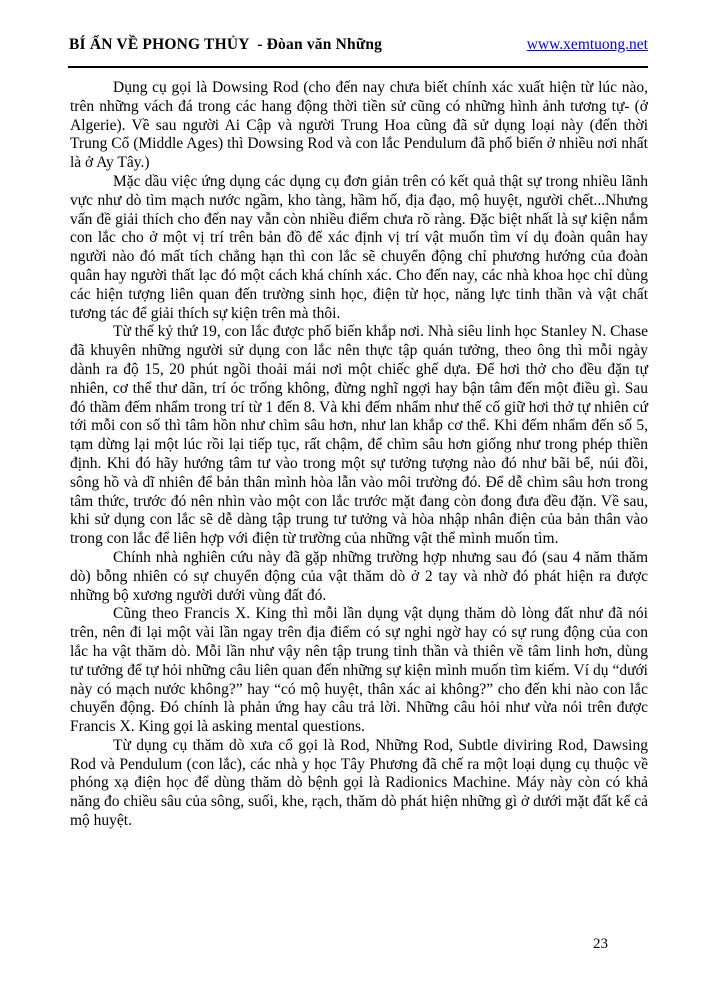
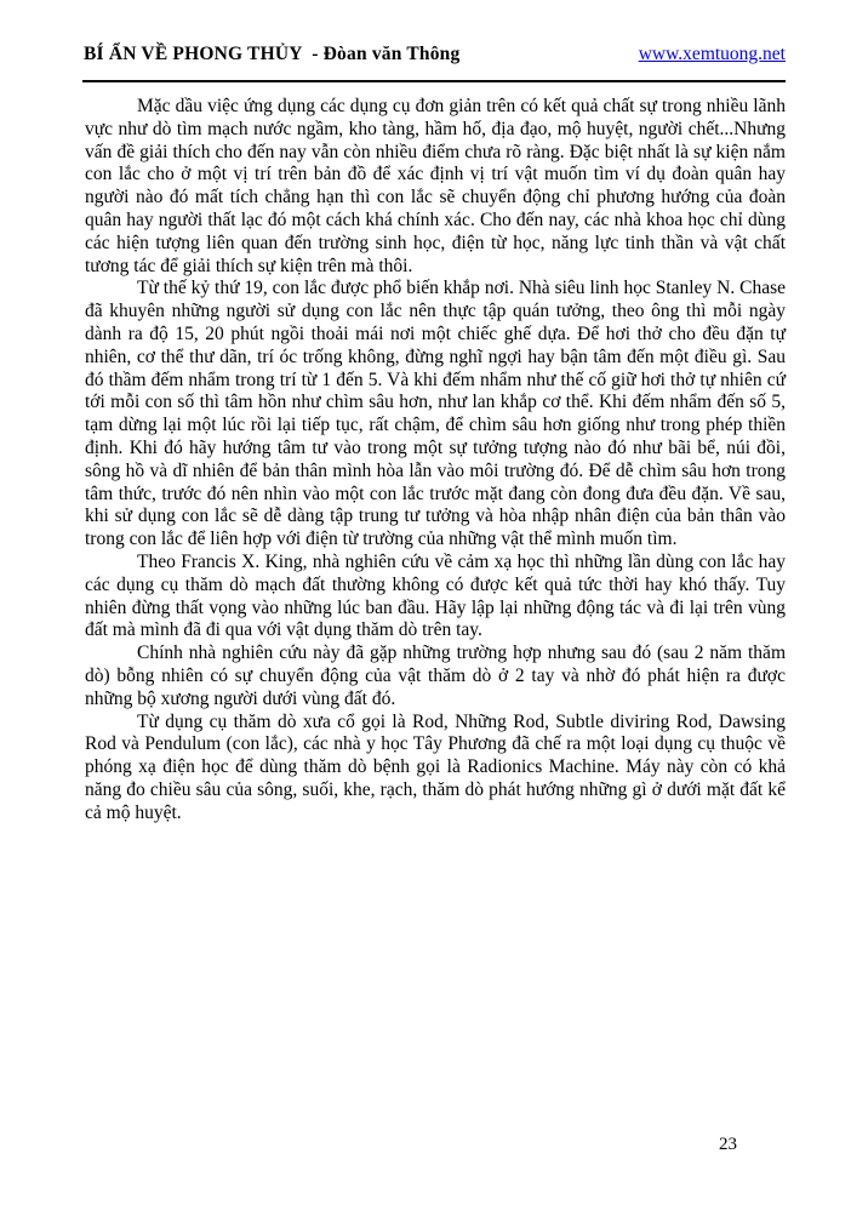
- BÍ ẨN VỀ PHONG THỦY - Đòan văn Những
+ BÍ ẨN VỀ PHONG THỦY - Đòan văn Thông
  www.xemtuong.net
- Dụng cụ gọi là Dowsing Rod (cho đến nay chưa biết chính xác xuất hiện từ lúc nào, trên những vách đá trong các hang động thời tiền sử cũng có những hình ảnh tương tự- (ở Algerie). Về sau người Ai Cập và người Trung Hoa cũng đã sử dụng loại này (đến thời Trung Cổ (Middle Ages) thì Dowsing Rod và con lắc Pendulum đã phổ biến ở nhiều nơi nhất là ở Ay Tây.)
- Mặc dầu việc ứng dụng các dụng cụ đơn giản trên có kết quả thật sự trong nhiều lãnh vực như dò tìm mạch nước ngầm, kho tàng, hầm hố, địa đạo, mộ huyệt, người chết...Nhưng vấn đề giải thích cho đến nay vẫn còn nhiều điểm chưa rõ ràng. Đặc biệt nhất là sự kiện nắm con lắc cho ở một vị trí trên bản đồ để xác định vị trí vật muốn tìm ví dụ đoàn quân hay người nào đó mất tích chẳng hạn thì con lắc sẽ chuyển động chỉ phương hướng của đoàn quân hay người thất lạc đó một cách khá chính xác. Cho đến nay, các nhà khoa học chỉ dùng các hiện tượng liên quan đến trường sinh học, điện từ học, năng lực tinh thần và vật chất tương tác để giải thích sự kiện trên mà thôi.
+ Mặc dầu việc ứng dụng các dụng cụ đơn giản trên có kết quả chất sự trong nhiều lãnh vực như dò tìm mạch nước ngầm, kho tàng, hầm hố, địa đạo, mộ huyệt, người chết...Nhưng vấn đề giải thích cho đến nay vẫn còn nhiều điểm chưa rõ ràng. Đặc biệt nhất là sự kiện nắm con lắc cho ở một vị trí trên bản đồ để xác định vị trí vật muốn tìm ví dụ đoàn quân hay người nào đó mất tích chẳng hạn thì con lắc sẽ chuyển động chỉ phương hướng của đoàn quân hay người thất lạc đó một cách khá chính xác. Cho đến nay, các nhà khoa học chỉ dùng các hiện tượng liên quan đến trường sinh học, điện từ học, năng lực tinh thần và vật chất tương tác để giải thích sự kiện trên mà thôi.
- Từ thế kỷ thứ 19, con lắc được phổ biến khắp nơi. Nhà siêu linh học Stanley N. Chase đã khuyên những người sử dụng con lắc nên thực tập quán tưởng, theo ông thì mỗi ngày dành ra độ 15, 20 phút ngồi thoải mái nơi một chiếc ghế dựa. Để hơi thở cho đều đặn tự nhiên, cơ thể thư dãn, trí óc trống không, đừng nghĩ ngợi hay bận tâm đến một điều gì. Sau đó thầm đếm nhẩm trong trí từ 1 đến 8. Và khi đếm nhẩm như thế cố giữ hơi thở tự nhiên cứ tới mỗi con số thì tâm hồn như chìm sâu hơn, như lan khắp cơ thể. Khi đếm nhẩm đến số 5, tạm dừng lại một lúc rồi lại tiếp tục, rất chậm, để chìm sâu hơn giống như trong phép thiền định. Khi đó hãy hướng tâm tư vào trong một sự tưởng tượng nào đó như bãi bể, núi đồi, sông hồ và dĩ nhiên để bản thân mình hòa lẫn vào môi trường đó. Để dễ chìm sâu hơn trong tâm thức, trước đó nên nhìn vào một con lắc trước mặt đang còn đong đưa đều đặn. Về sau, khi sử dụng con lắc sẽ dễ dàng tập trung tư tưởng và hòa nhập nhân điện của bản thân vào trong con lắc để liên hợp với điện từ trường của những vật thể mình muốn tìm.
+ Từ thế kỷ thứ 19, con lắc được phổ biến khắp nơi. Nhà siêu linh học Stanley N. Chase đã khuyên những người sử dụng con lắc nên thực tập quán tưởng, theo ông thì mỗi ngày dành ra độ 15, 20 phút ngồi thoải mái nơi một chiếc ghế dựa. Để hơi thở cho đều đặn tự nhiên, cơ thể thư dãn, trí óc trống không, đừng nghĩ ngợi hay bận tâm đến một điều gì. Sau đó thầm đếm nhẩm trong trí từ 1 đến 5. Và khi đếm nhẩm như thế cố giữ hơi thở tự nhiên cứ tới mỗi con số thì tâm hồn như chìm sâu hơn, như lan khắp cơ thể. Khi đếm nhẩm đến số 5, tạm dừng lại một lúc rồi lại tiếp tục, rất chậm, để chìm sâu hơn giống như trong phép thiền định. Khi đó hãy hướng tâm tư vào trong một sự tưởng tượng nào đó như bãi bể, núi đồi, sông hồ và dĩ nhiên để bản thân mình hòa lẫn vào môi trường đó. Để dễ chìm sâu hơn trong tâm thức, trước đó nên nhìn vào một con lắc trước mặt đang còn đong đưa đều đặn. Về sau, khi sử dụng con lắc sẽ dễ dàng tập trung tư tưởng và hòa nhập nhân điện của bản thân vào trong con lắc để liên hợp với điện từ trường của những vật thể mình muốn tìm.
+ Theo Francis X. King, nhà nghiên cứu về cảm xạ học thì những lần dùng con lắc hay các dụng cụ thăm dò mạch đất thường không có được kết quả tức thời hay khó thấy. Tuy nhiên đừng thất vọng vào những lúc ban đầu. Hãy lập lại những động tác và đi lại trên vùng đất mà mình đã đi qua với vật dụng thăm dò trên tay.
- Chính nhà nghiên cứu này đã gặp những trường hợp nhưng sau đó (sau 4 năm thăm dò) bỗng nhiên có sự chuyển động của vật thăm dò ở 2 tay và nhờ đó phát hiện ra được những bộ xương người dưới vùng đất đó.
+ Chính nhà nghiên cứu này đã gặp những trường hợp nhưng sau đó (sau 2 năm thăm dò) bỗng nhiên có sự chuyển động của vật thăm dò ở 2 tay và nhờ đó phát hiện ra được những bộ xương người dưới vùng đất đó.
- Cũng theo Francis X. King thì mỗi lần dụng vật dụng thăm dò lòng đất như đã nói trên, nên đi lại một vài lần ngay trên địa điểm có sự nghi ngờ hay có sự rung động của con lắc ha vật thăm dò. Mỗi lần như vậy nên tập trung tinh thần và thiên về tâm linh hơn, dùng tư tưởng để tự hỏi những câu liên quan đến những sự kiện mình muốn tìm kiếm. Ví dụ “dưới này có mạch nước không?” hay “có mộ huyệt, thân xác ai không?” cho đến khi nào con lắc chuyển động. Đó chính là phản ứng hay câu trả lời. Những câu hỏi như vừa nói trên được Francis X. King gọi là asking mental questions.
- Từ dụng cụ thăm dò xưa cổ gọi là Rod, Những Rod, Subtle diviring Rod, Dawsing Rod và Pendulum (con lắc), các nhà y học Tây Phương đã chế ra một loại dụng cụ thuộc về phóng xạ điện học để dùng thăm dò bệnh gọi là Radionics Machine. Máy này còn có khả năng đo chiều sâu của sông, suối, khe, rạch, thăm dò phát hiện những gì ở dưới mặt đất kể cả mộ huyệt.
+ Từ dụng cụ thăm dò xưa cổ gọi là Rod, Những Rod, Subtle diviring Rod, Dawsing Rod và Pendulum (con lắc), các nhà y học Tây Phương đã chế ra một loại dụng cụ thuộc về phóng xạ điện học để dùng thăm dò bệnh gọi là Radionics Machine. Máy này còn có khả năng đo chiều sâu của sông, suối, khe, rạch, thăm dò phát hướng những gì ở dưới mặt đất kể cả mộ huyệt.
  23
